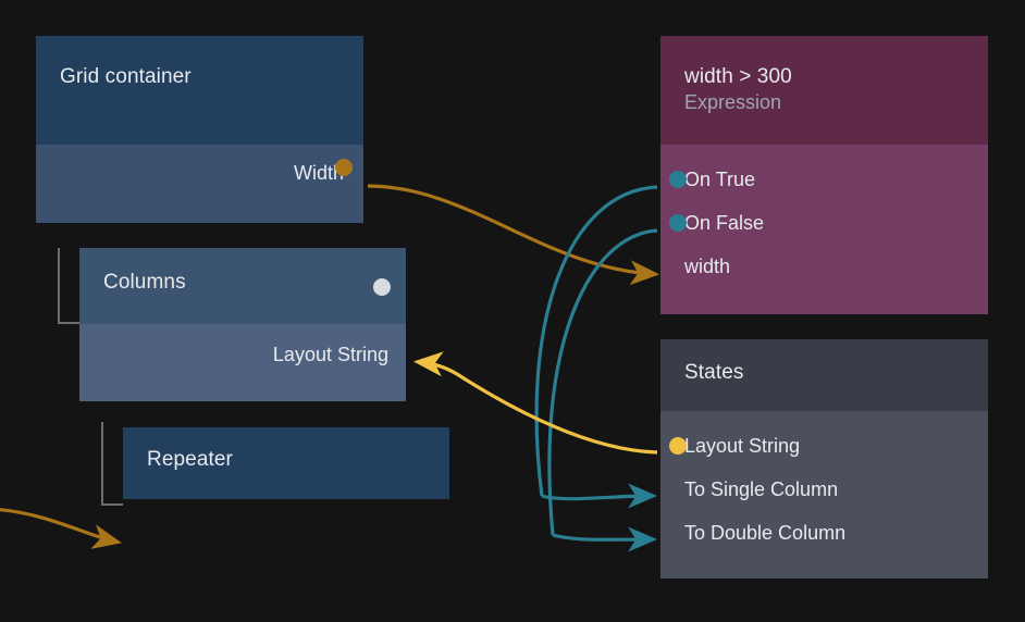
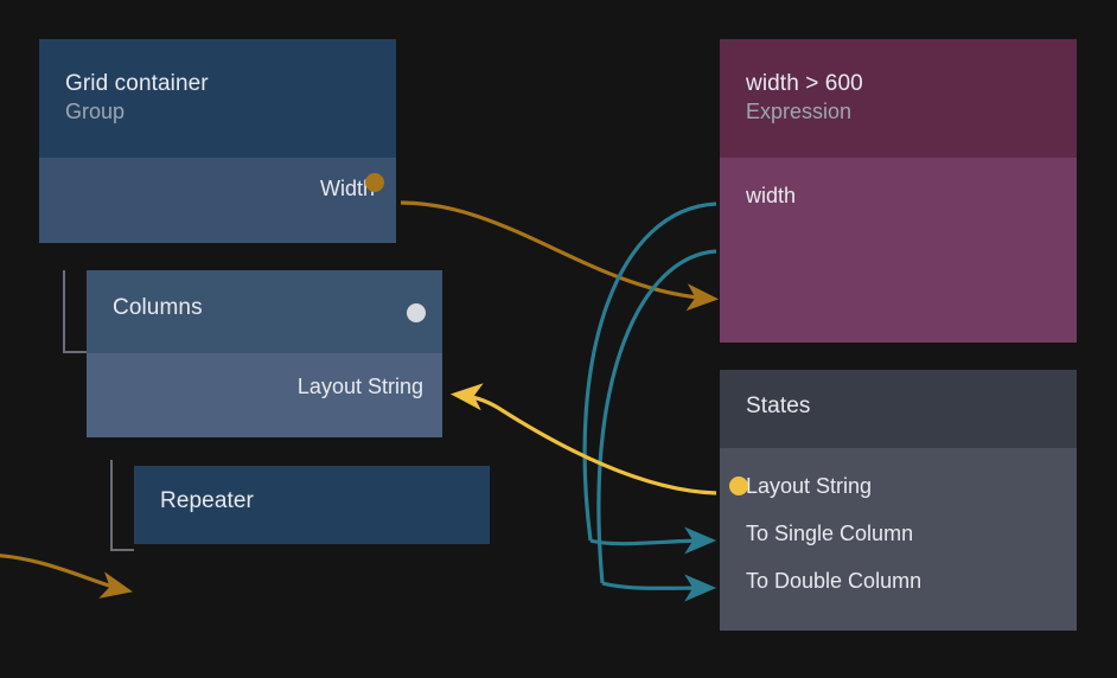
  Grid container
+ Group
  Widt
  Columns
  Layout String
  Repeater
- width > 300
+ width > 600
  Expression
- On True
- On False
  width
  States
  Layout String
  To Single Column
  To Double Column
